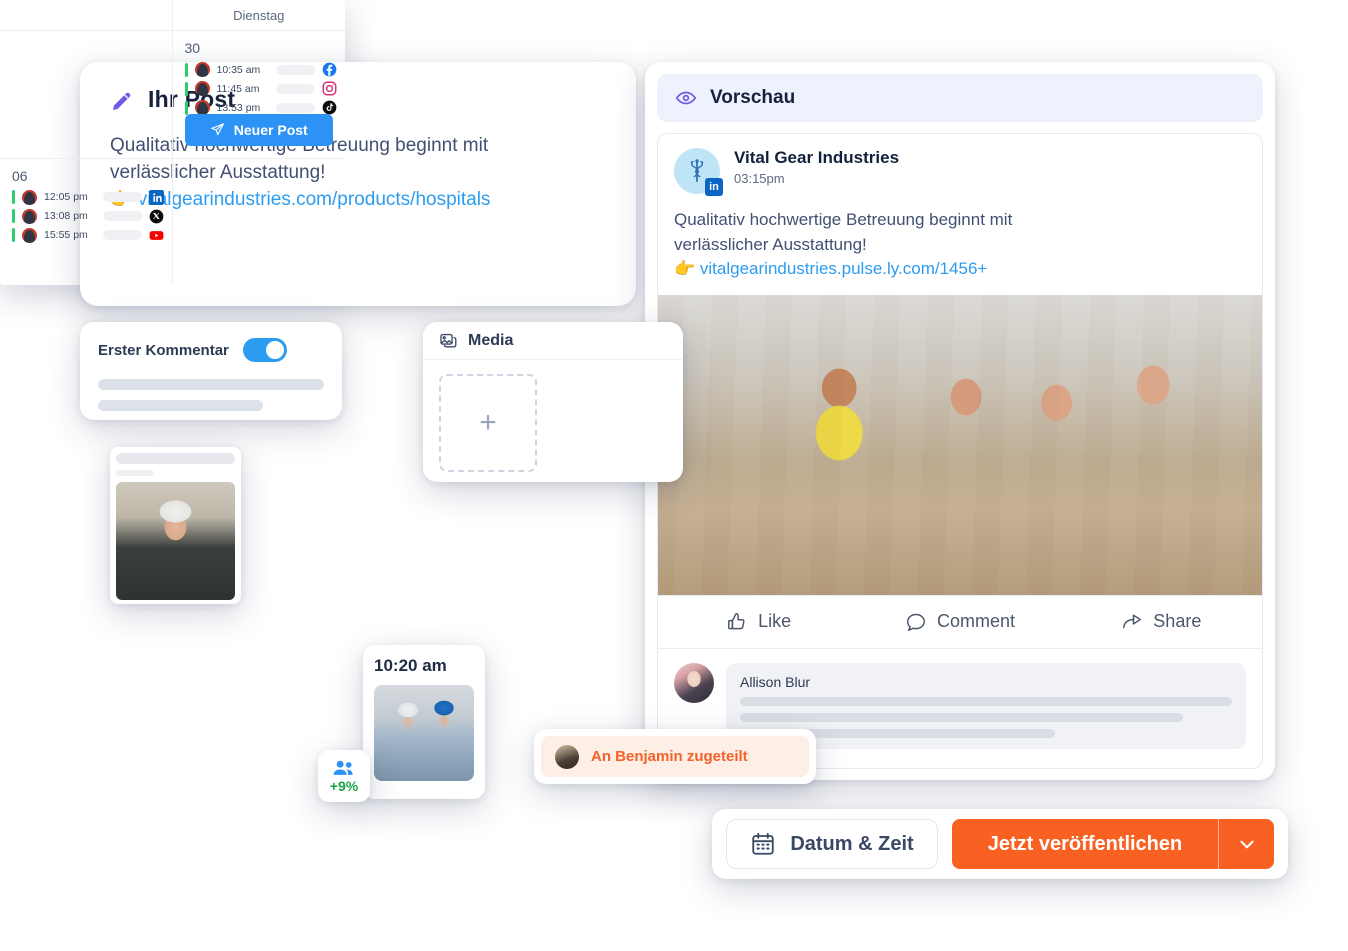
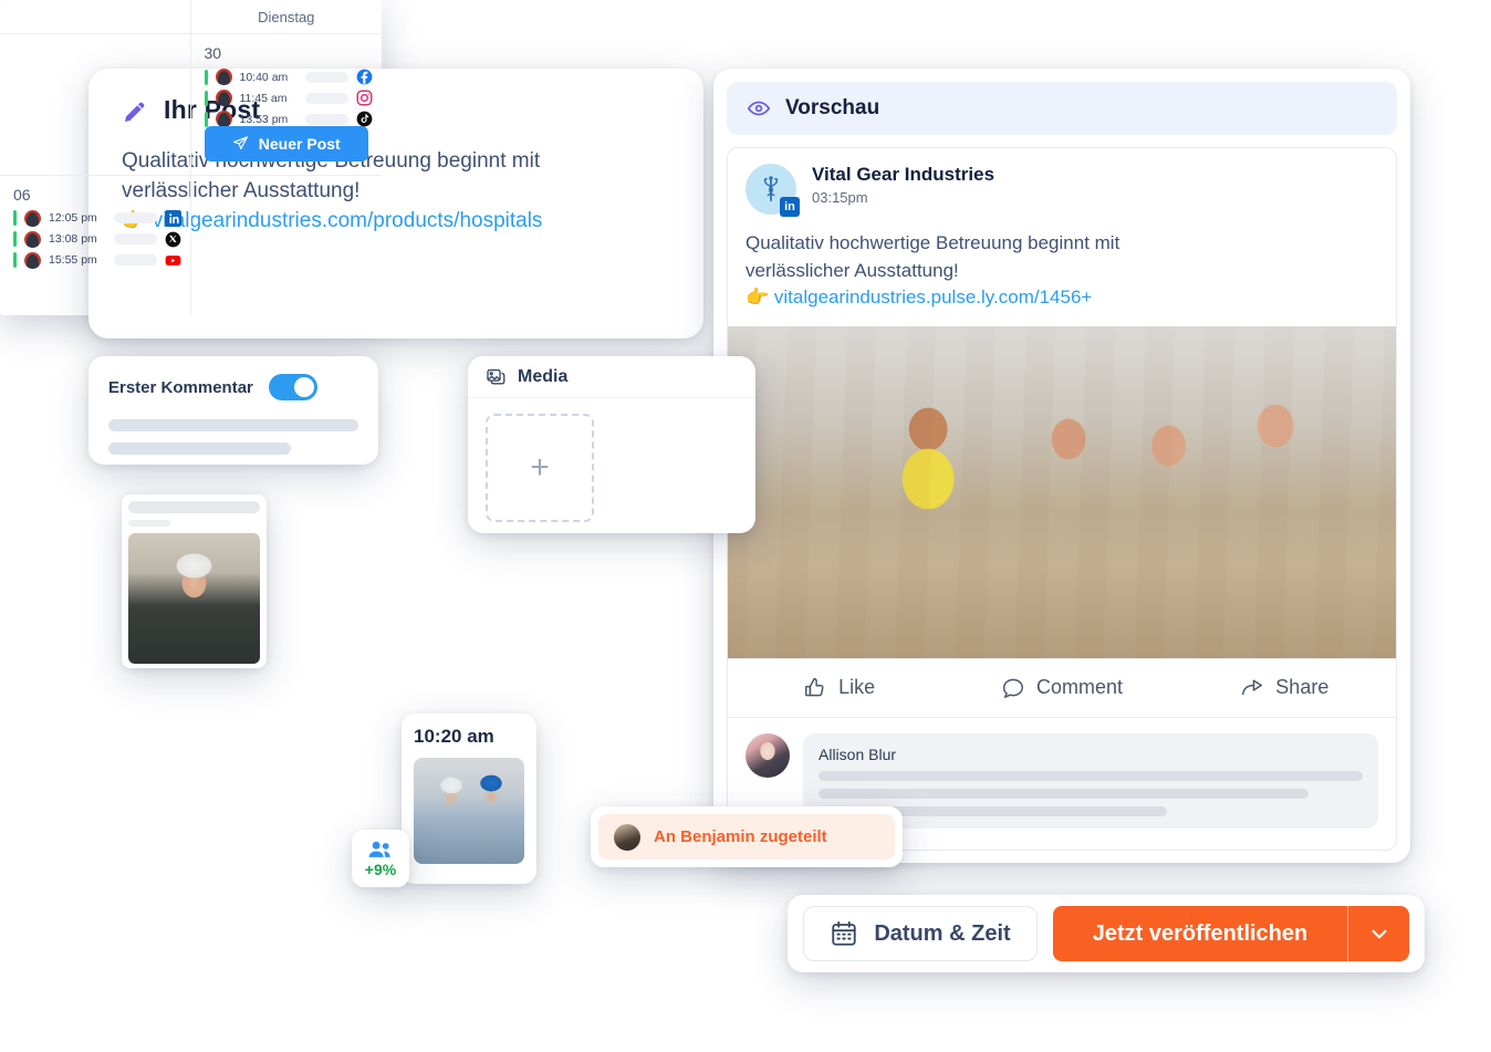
  Ihr Post
  Qualitativ hochwertige Betreuung beginnt mit
  verlässlicher Ausstattung!
  vlgearindustries.com/products/hospitals
  Erster Kommentar
  Media
  +
  Dienstag
  30
- 10:35 am
+ 10:40 am
  11:45 am
  13:53 pm
  Neuer Post
  06
  12:05 pm
  13:08 pm
  15:55 pm
  10:20 am
  +9%
  Vorschau
  in
  Vital Gear Industries
  03:15pm
  Qualitativ hochwertige Betreuung beginnt mit
  verlässlicher Ausstattung!
  👉 vitalgearindustries.pulse.ly.com/1456+
  Like
  Comment
  Share
  Allison Blur
  An Benjamin zugeteilt
  Datum & Zeit
  Jetzt veröffentlichen
